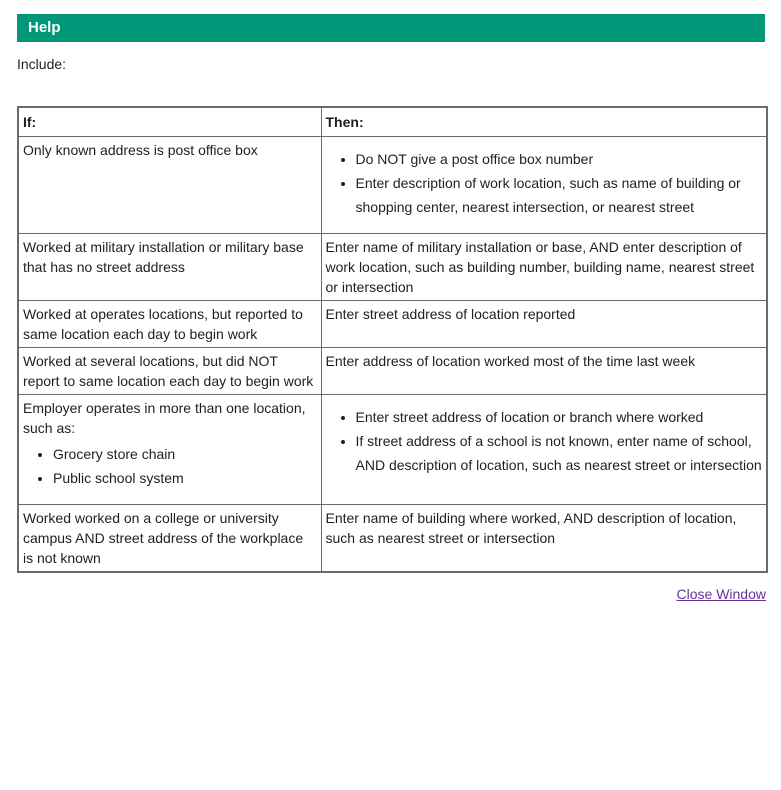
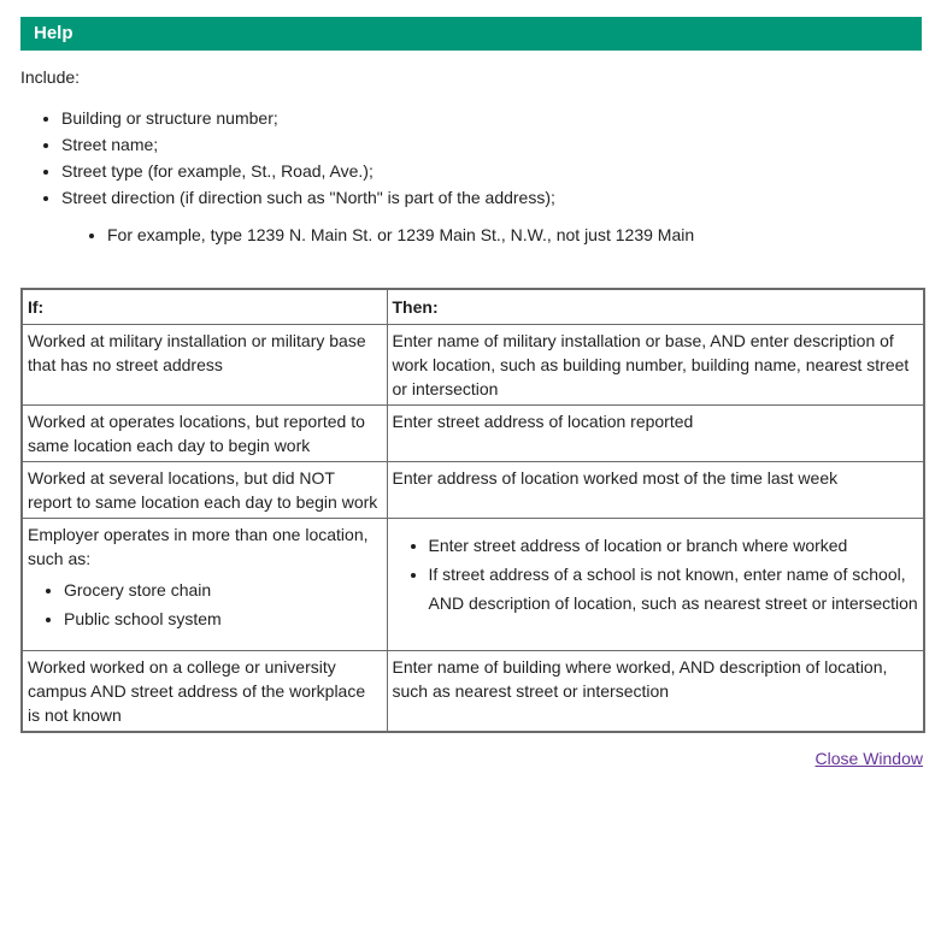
  Help
  Include:
+ Building or structure number;
+ Street name;
+ Street type (for example, St., Road, Ave.);
+ Street direction (if direction such as "North" is part of the address);
+ For example, type 1239 N. Main St. or 1239 Main St., N.W., not just 1239 Main
  If:	Then:
- Only known address is post office box	Do NOT give a post office box numberEnter description of work location, such as name of building or shopping center, nearest intersection, or nearest street
  Worked at military installation or military base that has no street address	Enter name of military installation or base, AND enter description of work location, such as building number, building name, nearest street or intersection
  Worked at operates locations, but reported to same location each day to begin work	Enter street address of location reported
  Worked at several locations, but did NOT report to same location each day to begin work	Enter address of location worked most of the time last week
  Employer operates in more than one location, such as:Grocery store chainPublic school system	Enter street address of location or branch where workedIf street address of a school is not known, enter name of school, AND description of location, such as nearest street or intersection
  Worked worked on a college or university campus AND street address of the workplace is not known	Enter name of building where worked, AND description of location, such as nearest street or intersection
  Close Window
